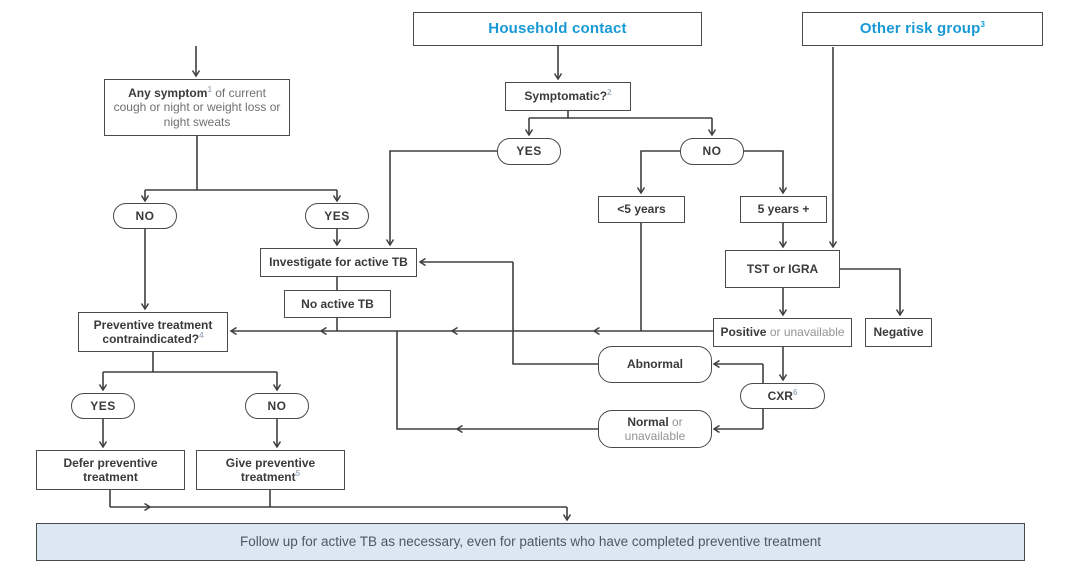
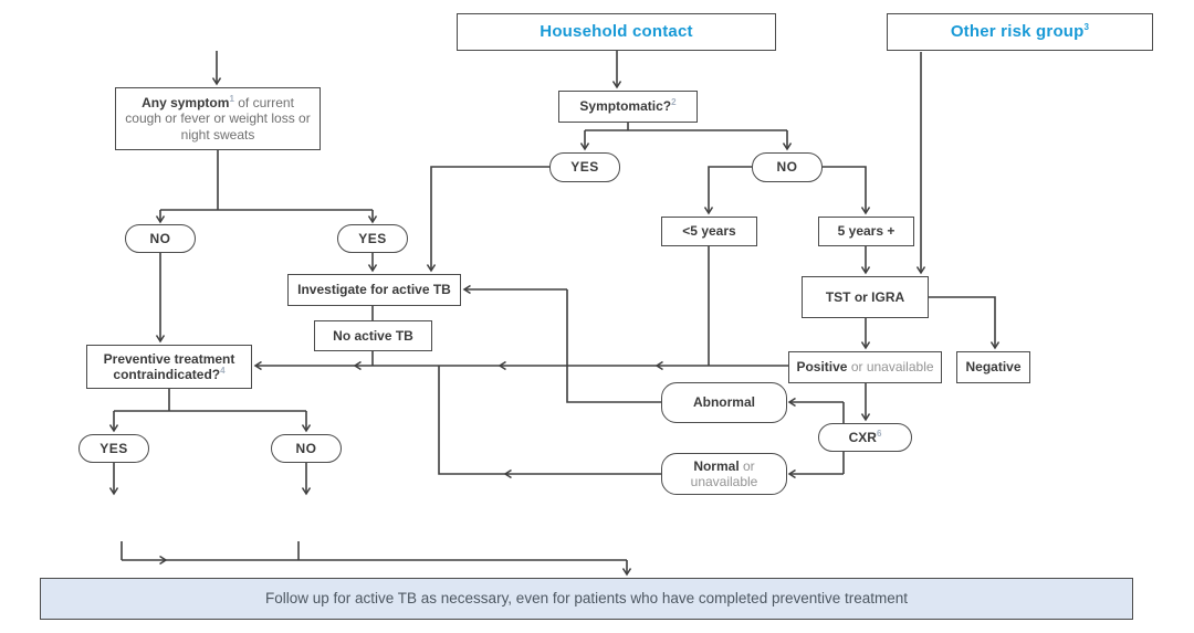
  Household contact
  Other risk group3
- Any symptom1 of current cough or night or weight loss or night sweats
+ Any symptom1 of current cough or fever or weight loss or night sweats
  NO
  YES
  Symptomatic?2
  YES
  NO
  <5 years
  5 years +
  Investigate for active TB
  No active TB
  Preventive treatment
  contraindicated?4
  TST or IGRA
  Positive or unavailable
  Negative
  Abnormal
  CXR6
  Normal or unavailable
  YES
  NO
- Defer preventive treatment
- Give preventive treatment5
  Follow up for active TB as necessary, even for patients who have completed preventive treatment
